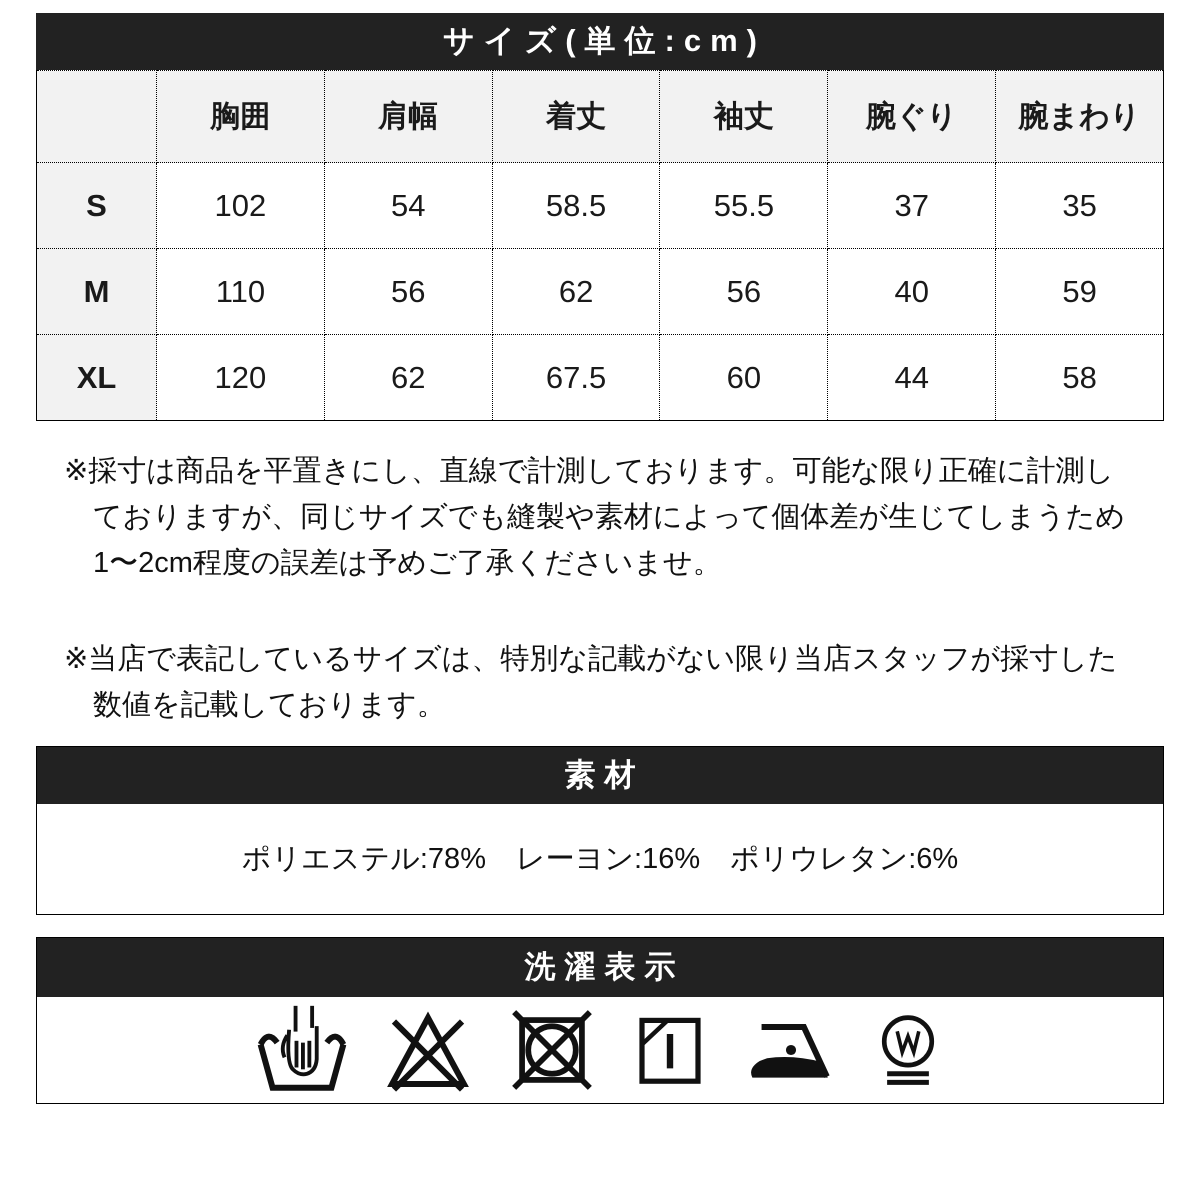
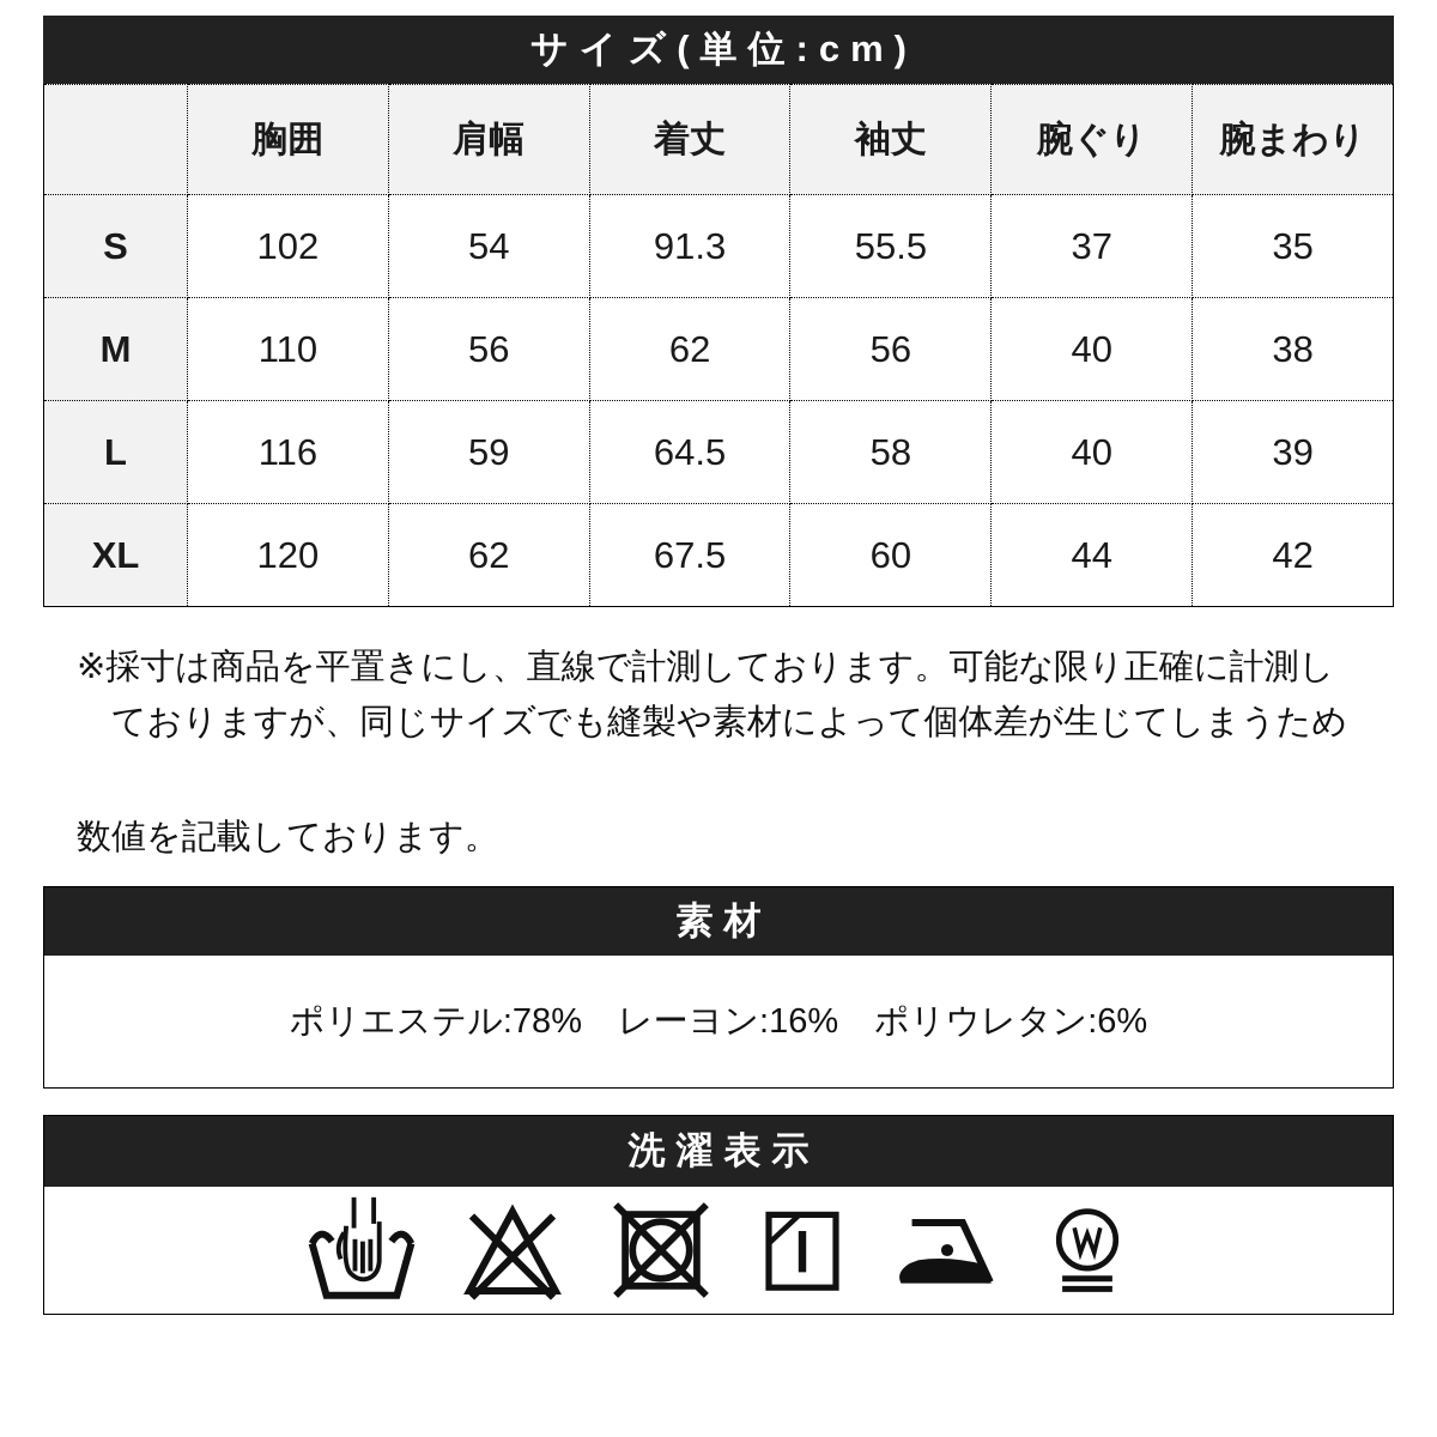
  サイズ(単位:cm)
  	胸囲	肩幅	着丈	袖丈	腕ぐり	腕まわり
- S	102	54	58.5	55.5	37	35
+ S	102	54	91.3	55.5	37	35
- M	110	56	62	56	40	59
+ M	110	56	62	56	40	38
+ L	116	59	64.5	58	40	39
- XL	120	62	67.5	60	44	58
+ XL	120	62	67.5	60	44	42
  ※採寸は商品を平置きにし、直線で計測しております。可能な限り正確に計測し
  ておりますが、同じサイズでも縫製や素材によって個体差が生じてしまうため
- 1〜2cm程度の誤差は予めご了承くださいませ。
- ※当店で表記しているサイズは、特別な記載がない限り当店スタッフが採寸した
  数値を記載しております。
  素材
  ポリエステル:78%
  レーヨン:16%
  ポリウレタン:6%
  洗濯表示
